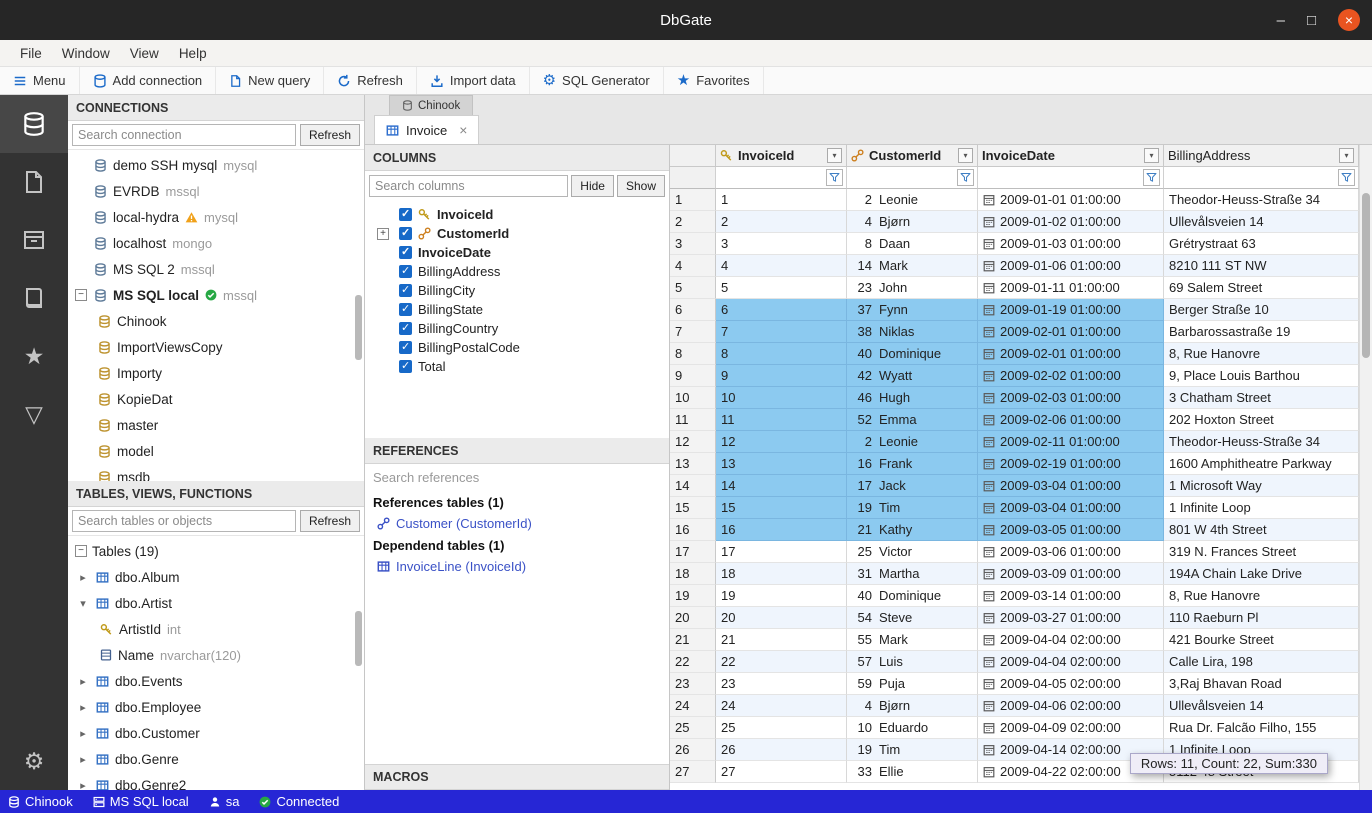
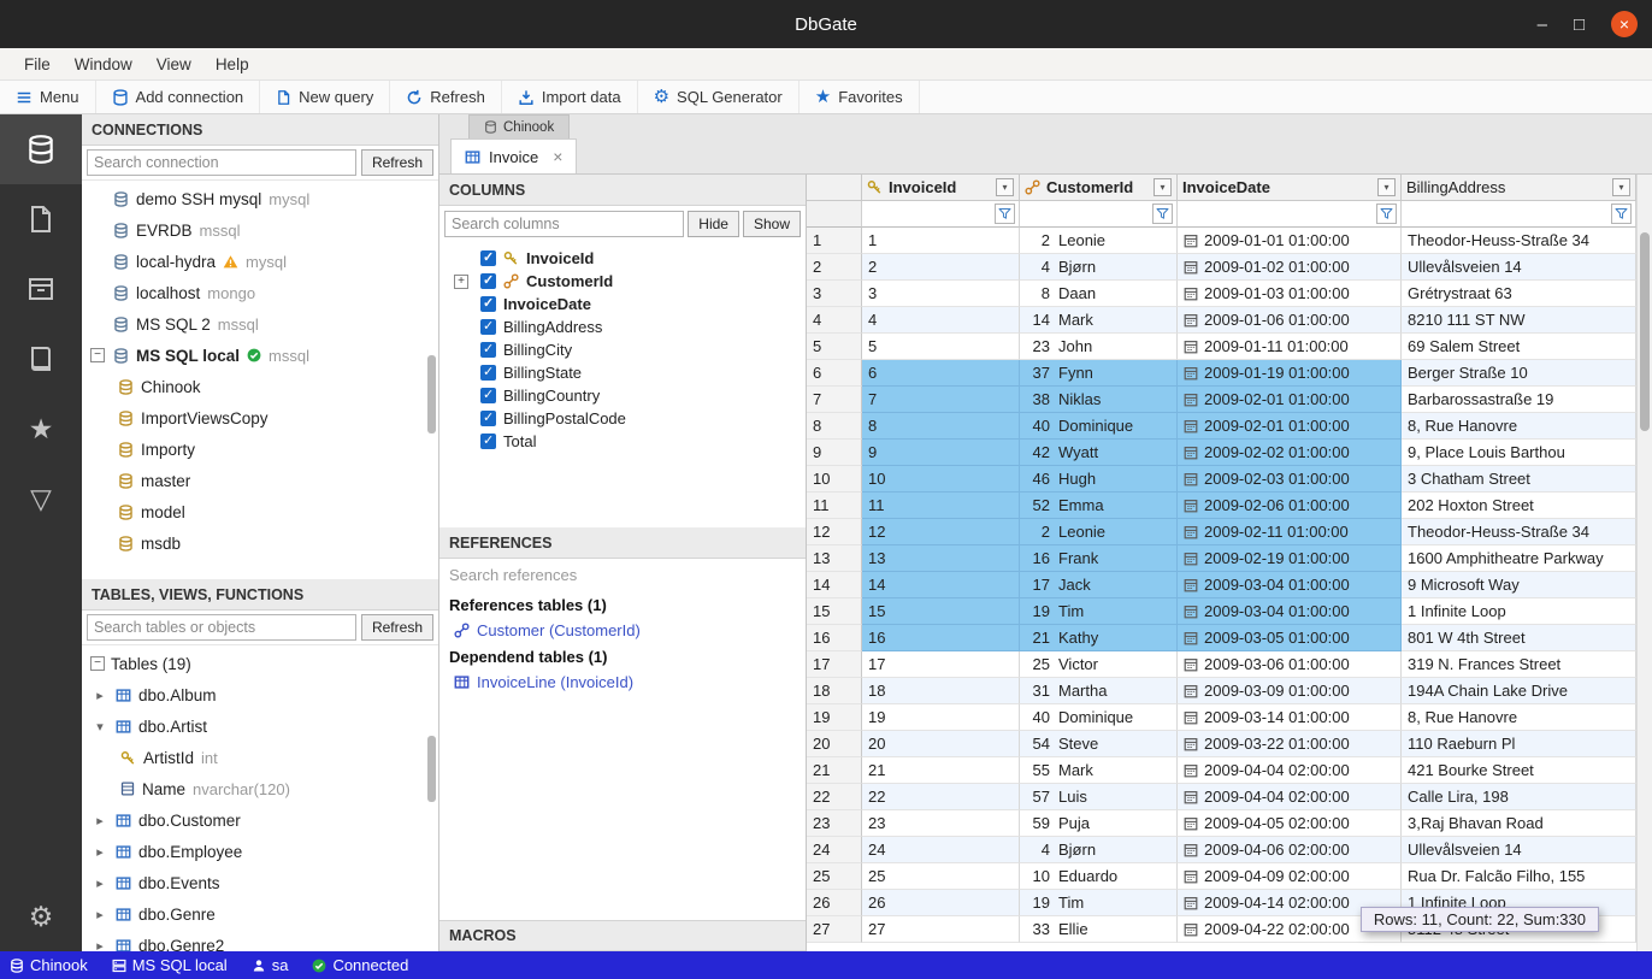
  DbGate
  –
  □
  ×
  File
  Window
  View
  Help
  Menu
  Add connection
  New query
  Refresh
  Import data
  ⚙
  SQL Generator
  ★
  Favorites
  ★
  ▽
  ⚙
  CONNECTIONS
  Search connection
  Refresh
  demo SSH mysql
  mysql
  EVRDB
  mssql
  local-hydra
  mysql
  localhost
  mongo
  MS SQL 2
  mssql
  −
  MS SQL local
  mssql
  Chinook
  ImportViewsCopy
  Importy
- KopieDat
  master
  model
  msdb
  TABLES, VIEWS, FUNCTIONS
  Search tables or objects
  Refresh
  −
  Tables (19)
  ▸
  dbo.Album
  ▾
  dbo.Artist
  ArtistId
  int
  Name
  nvarchar(120)
  ▸
- dbo.Events
+ dbo.Customer
  ▸
  dbo.Employee
  ▸
- dbo.Customer
+ dbo.Events
  ▸
  dbo.Genre
  ▸
  dbo.Genre2
  Chinook
  Invoice
  ×
  COLUMNS
  Search columns
  Hide
  Show
  InvoiceId
  +
  CustomerId
  InvoiceDate
  BillingAddress
  BillingCity
  BillingState
  BillingCountry
  BillingPostalCode
  Total
  REFERENCES
  Search references
  References tables (1)
  Customer (CustomerId)
  Dependend tables (1)
  InvoiceLine (InvoiceId)
  MACROS
  InvoiceId
  ▾
  CustomerId
  ▾
  InvoiceDate
  ▾
  BillingAddress
  ▾
  1
  1
  2
  Leonie
  2009-01-01 01:00:00
  Theodor-Heuss-Straße 34
  2
  2
  4
  Bjørn
  2009-01-02 01:00:00
  Ullevålsveien 14
  3
  3
  8
  Daan
  2009-01-03 01:00:00
  Grétrystraat 63
  4
  4
  14
  Mark
  2009-01-06 01:00:00
  8210 111 ST NW
  5
  5
  23
  John
  2009-01-11 01:00:00
  69 Salem Street
  6
  6
  37
  Fynn
  2009-01-19 01:00:00
  Berger Straße 10
  7
  7
  38
  Niklas
  2009-02-01 01:00:00
  Barbarossastraße 19
  8
  8
  40
  Dominique
  2009-02-01 01:00:00
  8, Rue Hanovre
  9
  9
  42
  Wyatt
  2009-02-02 01:00:00
  9, Place Louis Barthou
  10
  10
  46
  Hugh
  2009-02-03 01:00:00
  3 Chatham Street
  11
  11
  52
  Emma
  2009-02-06 01:00:00
  202 Hoxton Street
  12
  12
  2
  Leonie
  2009-02-11 01:00:00
  Theodor-Heuss-Straße 34
  13
  13
  16
  Frank
  2009-02-19 01:00:00
  1600 Amphitheatre Parkway
  14
  14
  17
  Jack
  2009-03-04 01:00:00
- 1 Microsoft Way
+ 9 Microsoft Way
  15
  15
  19
  Tim
  2009-03-04 01:00:00
  1 Infinite Loop
  16
  16
  21
  Kathy
  2009-03-05 01:00:00
  801 W 4th Street
  17
  17
  25
  Victor
  2009-03-06 01:00:00
  319 N. Frances Street
  18
  18
  31
  Martha
  2009-03-09 01:00:00
  194A Chain Lake Drive
  19
  19
  40
  Dominique
  2009-03-14 01:00:00
  8, Rue Hanovre
  20
  20
  54
  Steve
- 2009-03-27 01:00:00
+ 2009-03-22 01:00:00
  110 Raeburn Pl
  21
  21
  55
  Mark
  2009-04-04 02:00:00
  421 Bourke Street
  22
  22
  57
  Luis
  2009-04-04 02:00:00
  Calle Lira, 198
  23
  23
  59
  Puja
  2009-04-05 02:00:00
  3,Raj Bhavan Road
  24
  24
  4
  Bjørn
  2009-04-06 02:00:00
  Ullevålsveien 14
  25
  25
  10
  Eduardo
  2009-04-09 02:00:00
  Rua Dr. Falcão Filho, 155
  26
  26
  19
  Tim
  2009-04-14 02:00:00
  1 Infinite Loop
  27
  27
  33
  Ellie
  2009-04-22 02:00:00
  Rows: 11, Count: 22, Sum:330
  Chinook
  MS SQL local
  sa
  Connected
